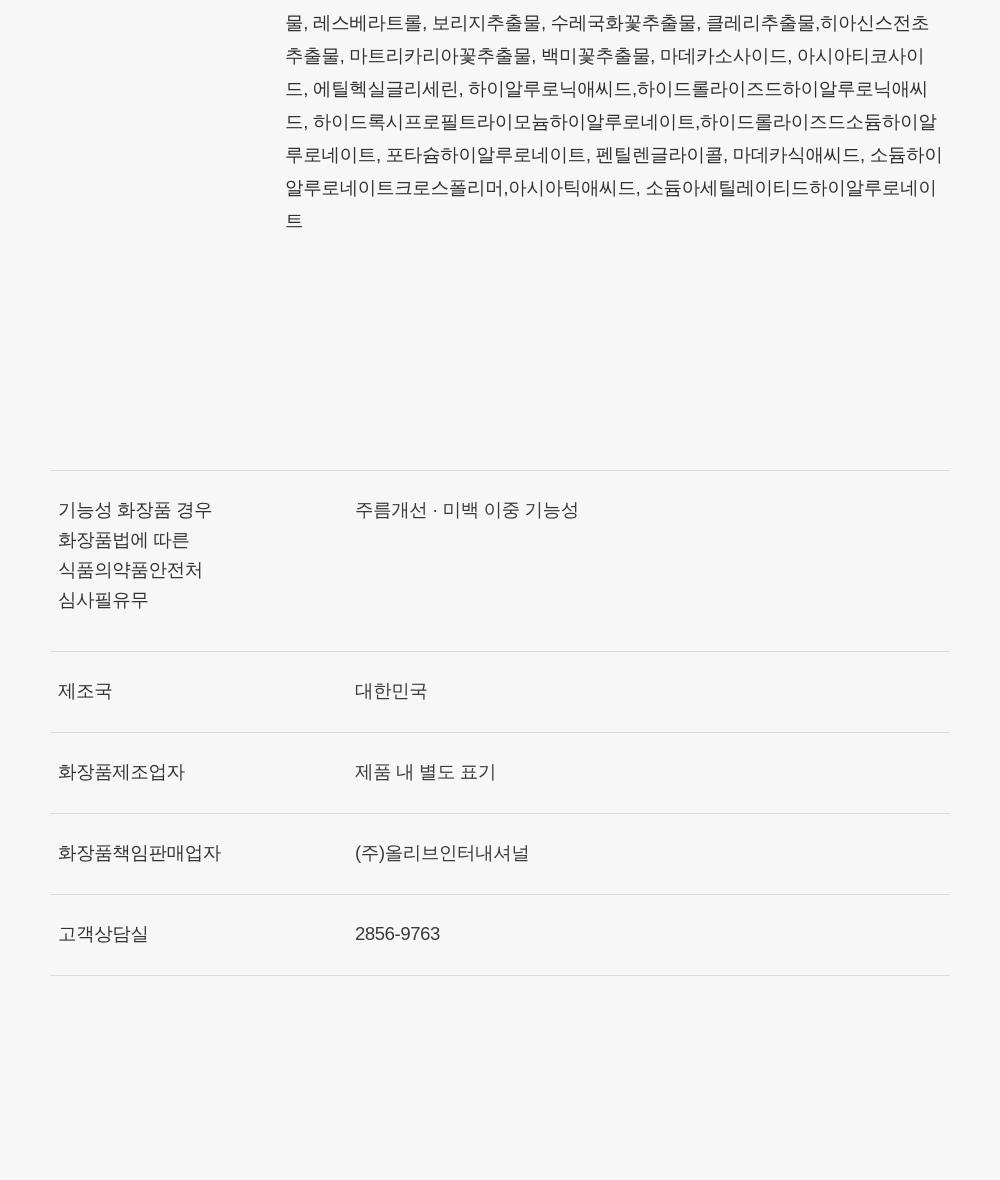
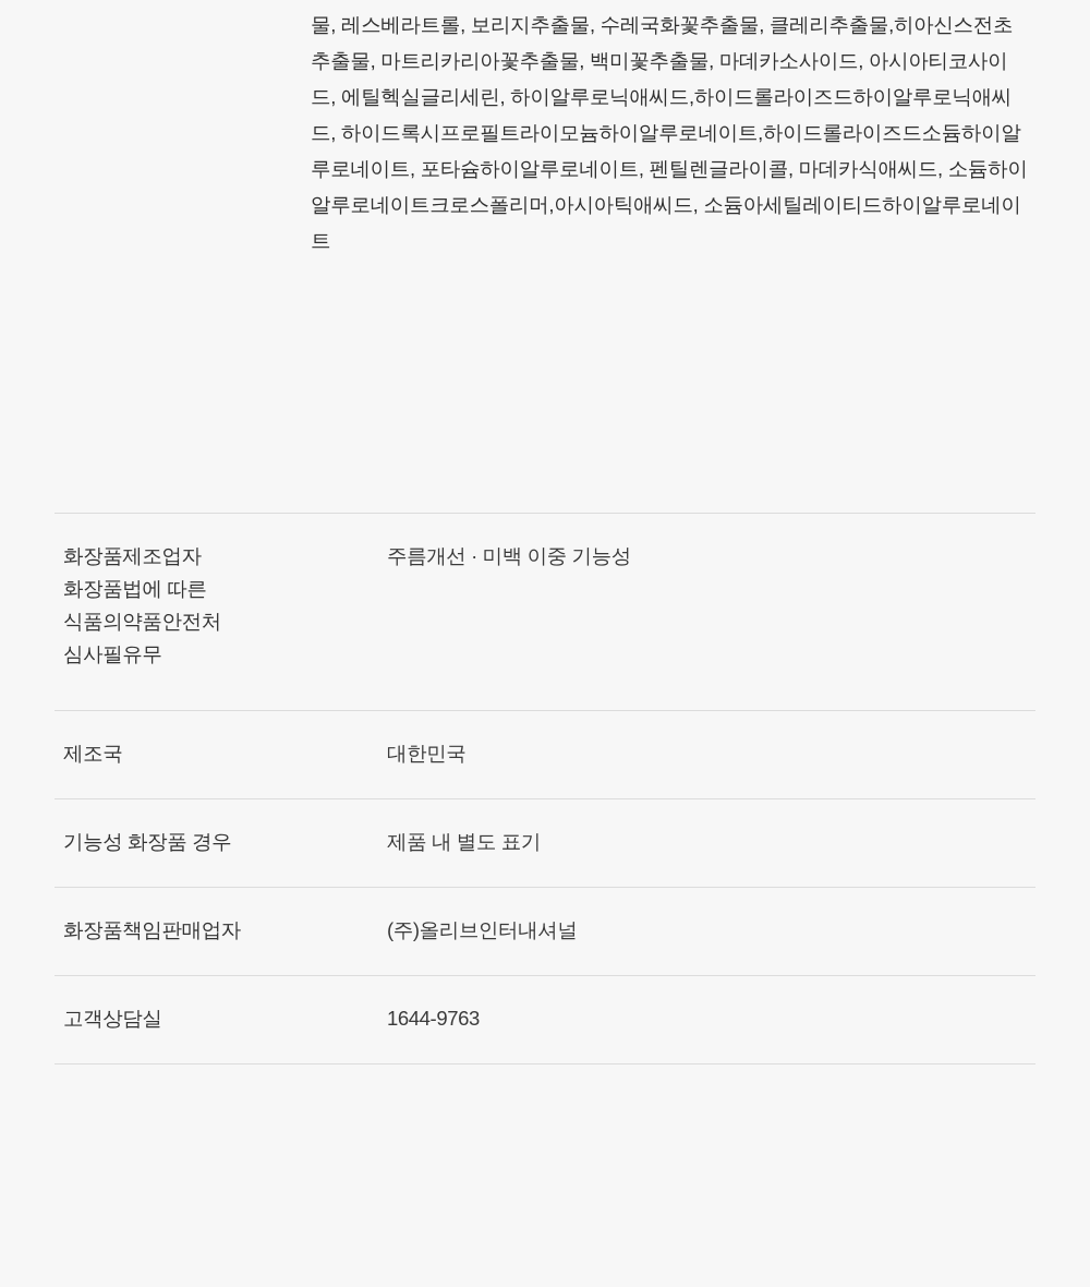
  물, 레스베라트롤, 보리지추출물, 수레국화꽃추출물, 클레리추출물,히아신스전초추출물, 마트리카리아꽃추출물, 백미꽃추출물, 마데카소사이드, 아시아티코사이드, 에틸헥실글리세린, 하이알루로닉애씨드,하이드롤라이즈드하이알루로닉애씨드, 하이드록시프로필트라이모늄하이알루로네이트,하이드롤라이즈드소듐하이알루로네이트, 포타슘하이알루로네이트, 펜틸렌글라이콜, 마데카식애씨드, 소듐하이알루로네이트크로스폴리머,아시아틱애씨드, 소듐아세틸레이티드하이알루로네이트
- 기능성 화장품 경우화장품법에 따른식품의약품안전처심사필유무	주름개선 · 미백 이중 기능성
+ 화장품제조업자화장품법에 따른식품의약품안전처심사필유무	주름개선 · 미백 이중 기능성
  제조국	대한민국
- 화장품제조업자	제품 내 별도 표기
+ 기능성 화장품 경우	제품 내 별도 표기
  화장품책임판매업자	(주)올리브인터내셔널
- 고객상담실	2856-9763
+ 고객상담실	1644-9763
